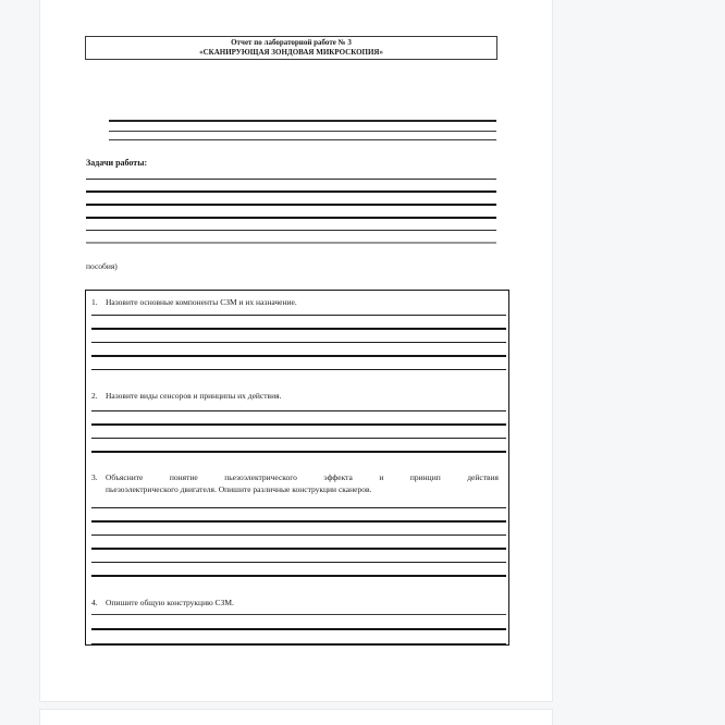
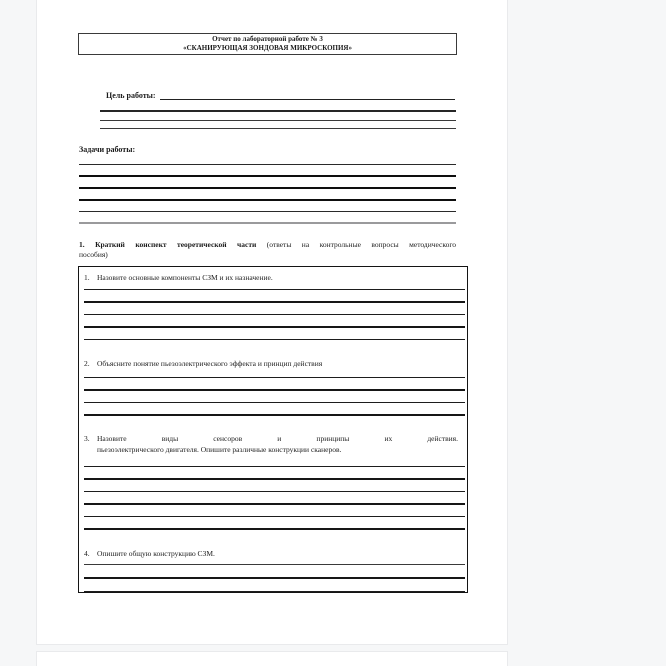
  Отчет по лабораторной работе № 3 «СКАНИРУЮЩАЯ ЗОНДОВАЯ МИКРОСКОПИЯ»
+ Цель работы:
  Задачи работы:
+ 1. Краткий конспект теоретической части (ответы на контрольные вопросы методического
  пособия)
  1.
  Назовите основные компоненты СЗМ и их назначение.
  2.
- Назовите виды сенсоров и принципы их действия.
+ Объясните понятие пьезоэлектрического эффекта и принцип действия
  3.
- Объясните понятие пьезоэлектрического эффекта и принцип действия
+ Назовите виды сенсоров и принципы их действия.
  пьезоэлектрического двигателя. Опишите различные конструкции сканеров.
  4.
  Опишите общую конструкцию СЗМ.
